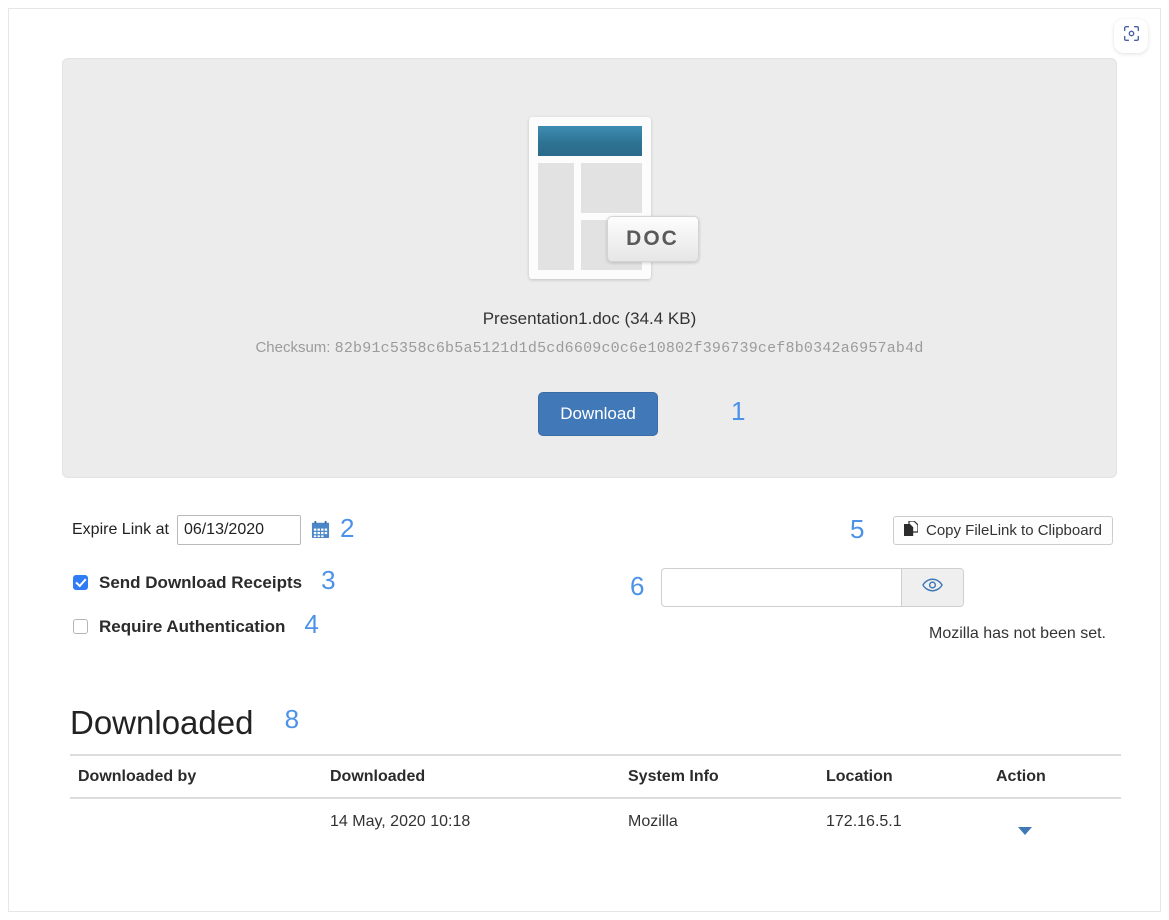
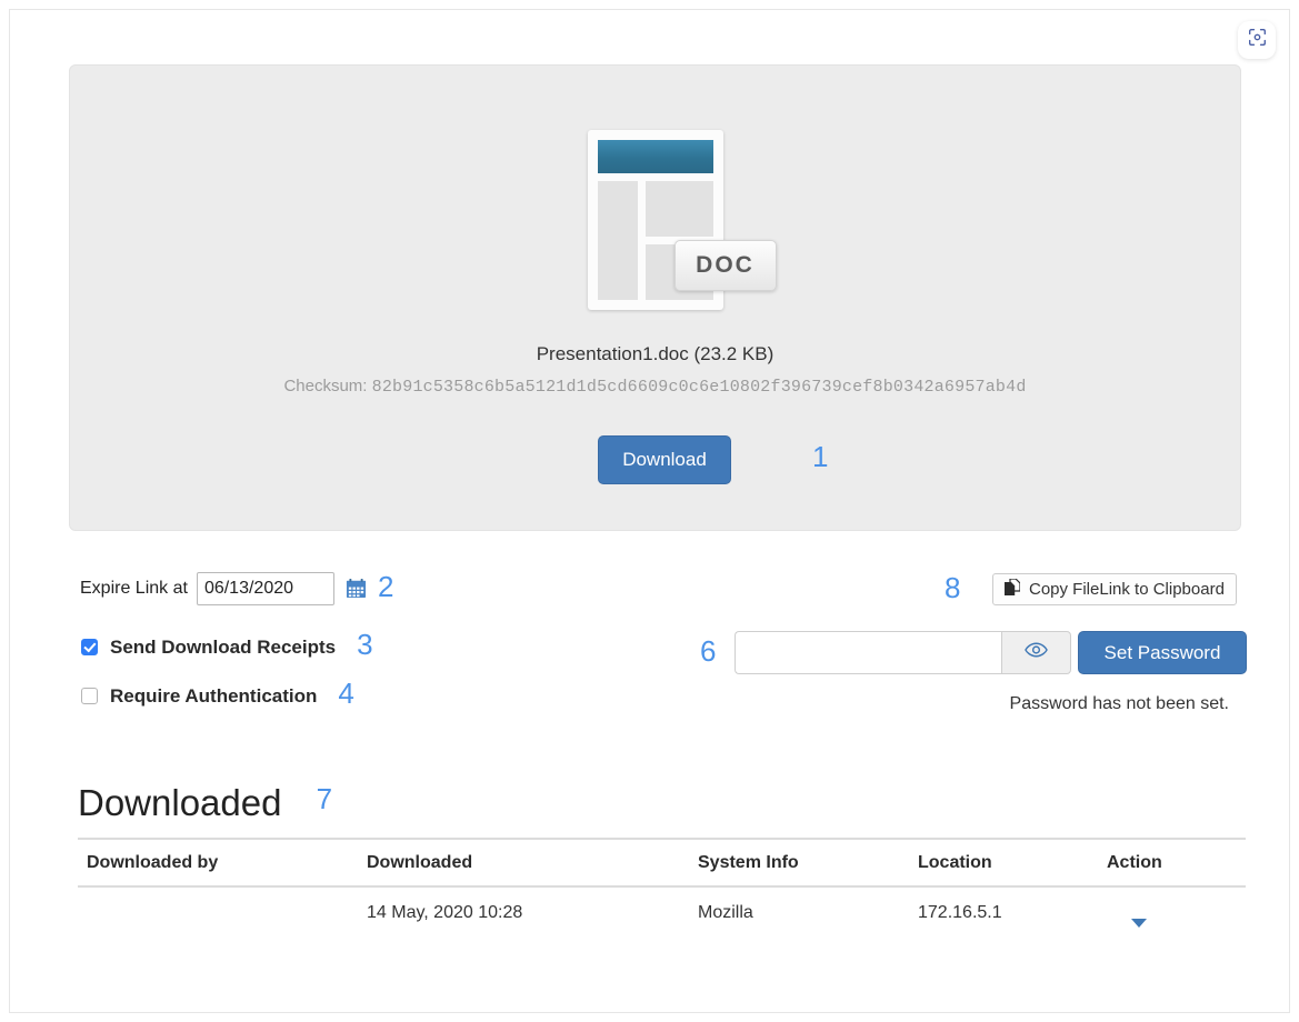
  DOC
- Presentation1.doc (34.4 KB)
+ Presentation1.doc (23.2 KB)
  Checksum: 82b91c5358c6b5a5121d1d5cd6609c0c6e10802f396739cef8b0342a6957ab4d
  Download
  1
  Expire Link at
  06/13/2020
  2
  Send Download Receipts
  3
  Require Authentication
  4
- 5
+ 8
  Copy FileLink to Clipboard
  6
+ Set Password
- Mozilla has not been set.
+ Password has not been set.
- Downloaded 8
+ Downloaded 7
  Downloaded by	Downloaded	System Info	Location	Action
- 	14 May, 2020 10:18	Mozilla	172.16.5.1
+ 	14 May, 2020 10:28	Mozilla	172.16.5.1
